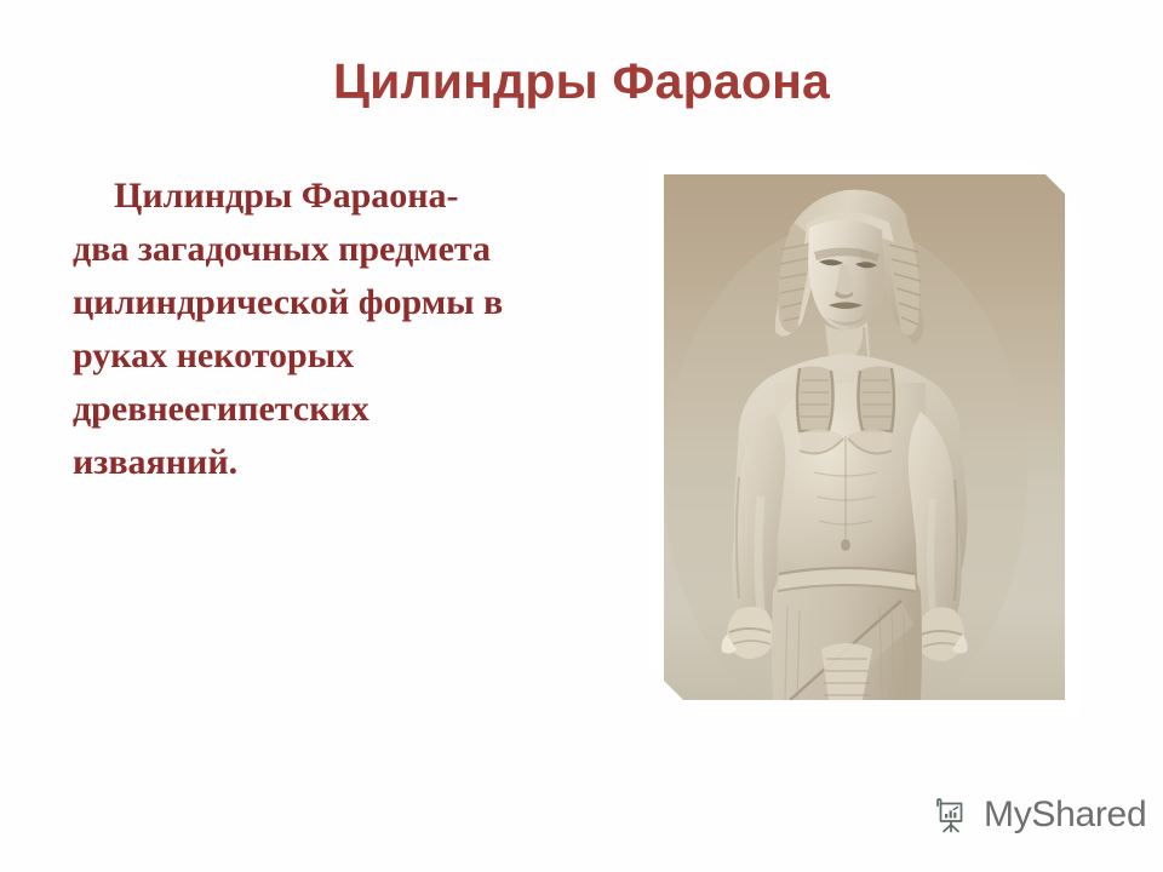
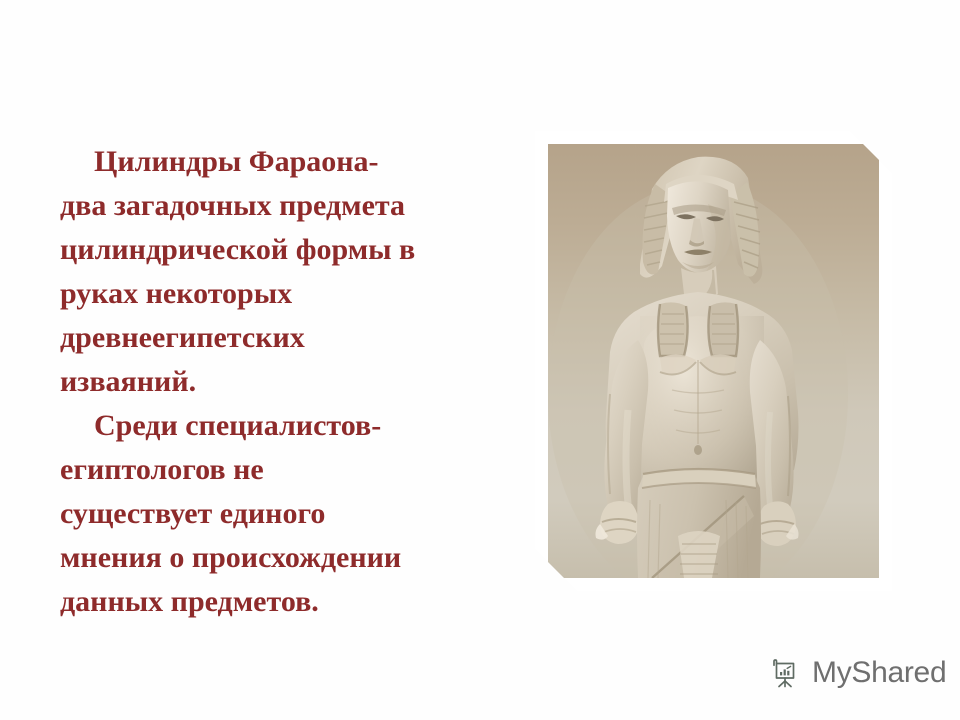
- Цилиндры Фараона
  Цилиндры Фараона-
  два загадочных предмета
  цилиндрической формы в
  руках некоторых
  древнеегипетских
  изваяний.
+ Среди специалистов-
+ египтологов не
+ существует единого
+ мнения о происхождении
+ данных предметов.
  MyShared
